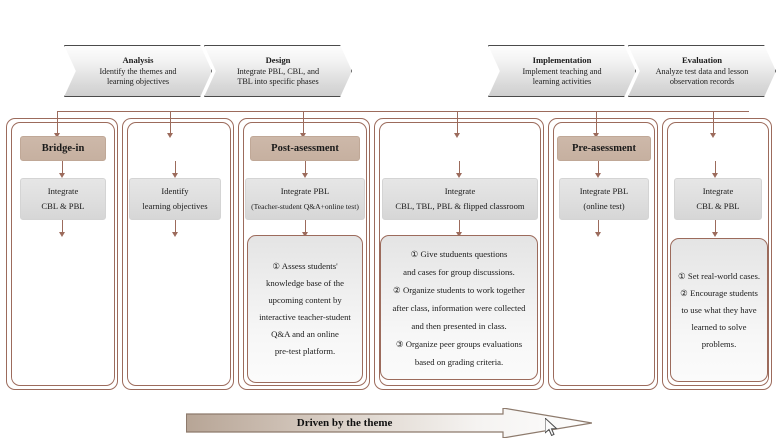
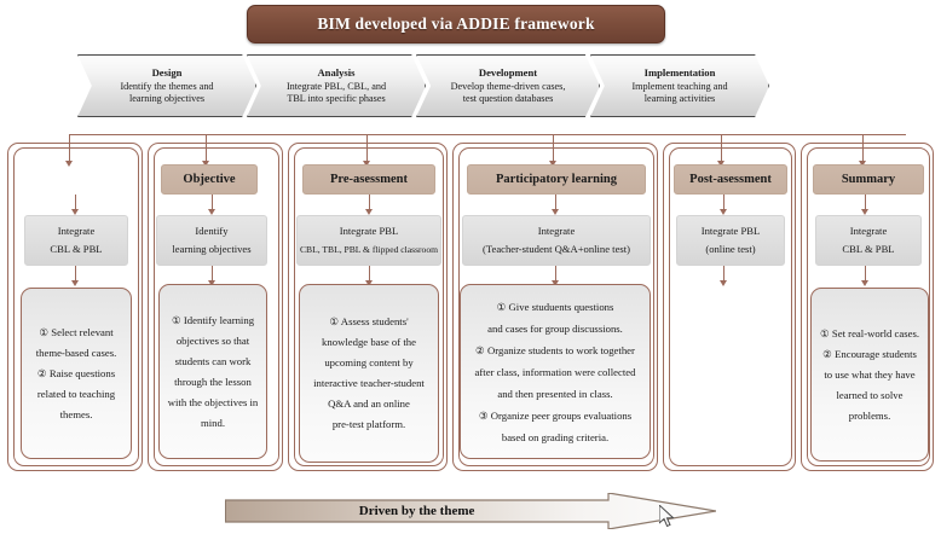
+ BIM developed via ADDIE framework
- Analysis
+ Design
  Identify the themes and
  learning objectives
- Design
+ Analysis
  Integrate PBL, CBL, and
  TBL into specific phases
+ Development
+ Develop theme-driven cases,
+ test question databases
  Implementation
  Implement teaching and
  learning activities
- Evaluation
- Analyze test data and lesson
- observation records
- Bridge-in
  Integrate
  CBL & PBL
+ ① Select relevant
+ theme-based cases.
+ ② Raise questions
+ related to teaching
+ themes.
+ Objective
  Identify
  learning objectives
+ ① Identify learning
+ objectives so that
+ students can work
+ through the lesson
+ with the objectives in
+ mind.
- Post-asessment
+ Pre-asessment
  Integrate PBL
- (Teacher-student Q&A+online test)
+ CBL, TBL, PBL & flipped classroom
  ① Assess students'
  knowledge base of the
  upcoming content by
  interactive teacher-student
  Q&A and an online
  pre-test platform.
+ Participatory learning
  Integrate
- CBL, TBL, PBL & flipped classroom
+ (Teacher-student Q&A+online test)
  ① Give studuents questions
  and cases for group discussions.
  ② Organize students to work together
  after class, information were collected
  and then presented in class.
  ③ Organize peer groups evaluations
  based on grading criteria.
- Pre-asessment
+ Post-asessment
  Integrate PBL
  (online test)
+ Summary
  Integrate
  CBL & PBL
  ① Set real-world cases.
  ② Encourage students
  to use what they have
  learned to solve problems.
  Driven by the theme
